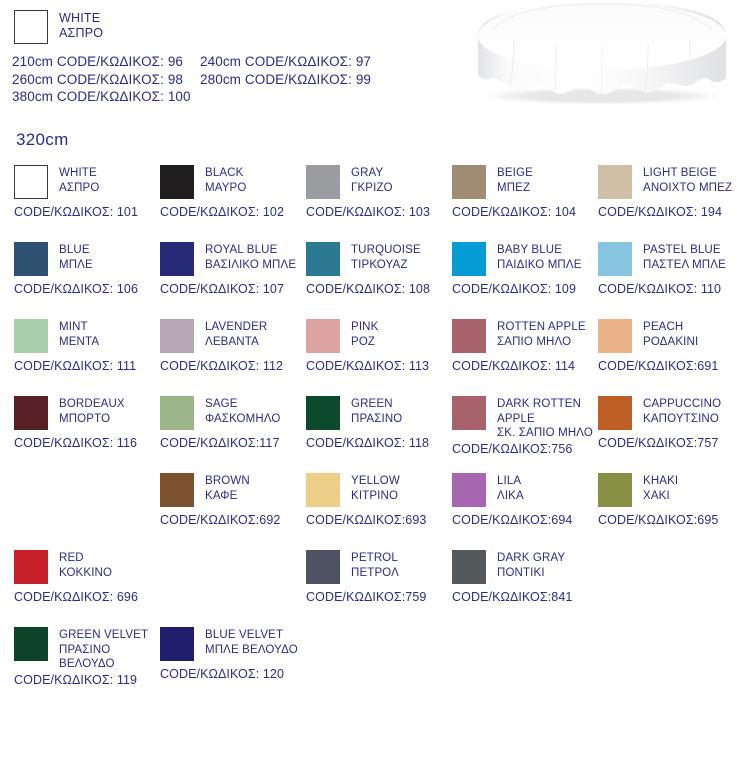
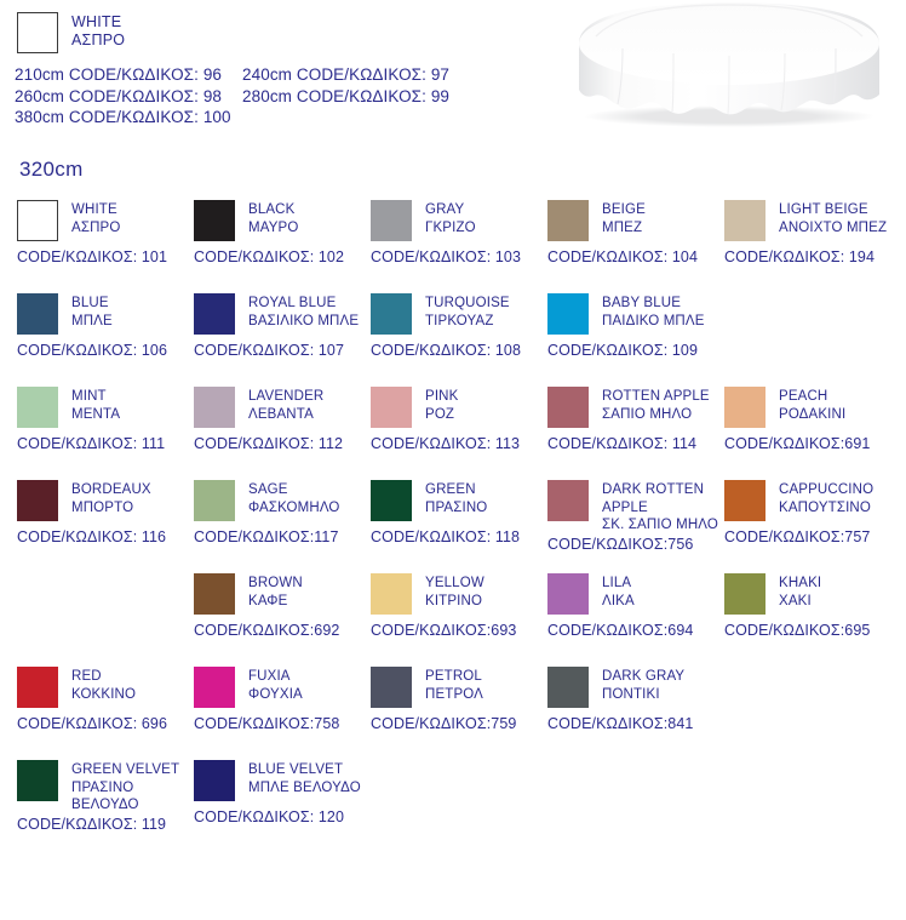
  WHITE
  ΑΣΠΡΟ
  210cm CODE/ΚΩΔΙΚΟΣ: 96 240cm CODE/ΚΩΔΙΚΟΣ: 97
  260cm CODE/ΚΩΔΙΚΟΣ: 98 280cm CODE/ΚΩΔΙΚΟΣ: 99
  380cm CODE/ΚΩΔΙΚΟΣ: 100
  320cm
  WHITE
  ΑΣΠΡΟ
  CODE/ΚΩΔΙΚΟΣ: 101
  BLACK
  ΜΑΥΡΟ
  CODE/ΚΩΔΙΚΟΣ: 102
  GRAY
  ΓΚΡΙΖΟ
  CODE/ΚΩΔΙΚΟΣ: 103
  BEIGE
  ΜΠΕΖ
  CODE/ΚΩΔΙΚΟΣ: 104
  LIGHT BEIGE
  ΑΝΟΙΧΤΟ ΜΠΕΖ
  CODE/ΚΩΔΙΚΟΣ: 194
  BLUE
  ΜΠΛΕ
  CODE/ΚΩΔΙΚΟΣ: 106
  ROYAL BLUE
  ΒΑΣΙΛΙΚΟ ΜΠΛΕ
  CODE/ΚΩΔΙΚΟΣ: 107
  TURQUOISE
  ΤΙΡΚΟΥΑΖ
  CODE/ΚΩΔΙΚΟΣ: 108
  BABY BLUE
  ΠΑΙΔΙΚΟ ΜΠΛΕ
  CODE/ΚΩΔΙΚΟΣ: 109
- PASTEL BLUE
- ΠΑΣΤΕΛ ΜΠΛΕ
- CODE/ΚΩΔΙΚΟΣ: 110
  MINT
  ΜΕΝΤΑ
  CODE/ΚΩΔΙΚΟΣ: 111
  LAVENDER
  ΛΕΒΑΝΤΑ
  CODE/ΚΩΔΙΚΟΣ: 112
  PINK
  ΡΟΖ
  CODE/ΚΩΔΙΚΟΣ: 113
  ROTTEN APPLE
  ΣΑΠΙΟ ΜΗΛΟ
  CODE/ΚΩΔΙΚΟΣ: 114
  PEACH
  ΡΟΔΑΚΙΝΙ
  CODE/ΚΩΔΙΚΟΣ:691
  BORDEAUX
  ΜΠΟΡΤΟ
  CODE/ΚΩΔΙΚΟΣ: 116
  SAGE
  ΦΑΣΚΟΜΗΛΟ
  CODE/ΚΩΔΙΚΟΣ:117
  GREEN
  ΠΡΑΣΙΝΟ
  CODE/ΚΩΔΙΚΟΣ: 118
  DARK ROTTEN
  APPLE
  ΣΚ. ΣΑΠΙΟ ΜΗΛΟ
  CODE/ΚΩΔΙΚΟΣ:756
  CAPPUCCINO
  ΚΑΠΟΥΤΣΙΝΟ
  CODE/ΚΩΔΙΚΟΣ:757
  BROWN
  ΚΑΦΕ
  CODE/ΚΩΔΙΚΟΣ:692
  YELLOW
  ΚΙΤΡΙΝΟ
  CODE/ΚΩΔΙΚΟΣ:693
  LILA
  ΛΙΚΑ
  CODE/ΚΩΔΙΚΟΣ:694
  KHAKI
  ΧΑΚΙ
  CODE/ΚΩΔΙΚΟΣ:695
  RED
  ΚΟΚΚΙΝΟ
  CODE/ΚΩΔΙΚΟΣ: 696
+ FUXIA
+ ΦΟΥΧΙΑ
+ CODE/ΚΩΔΙΚΟΣ:758
  PETROL
  ΠΕΤΡΟΛ
  CODE/ΚΩΔΙΚΟΣ:759
  DARK GRAY
  ΠΟΝΤΙΚΙ
  CODE/ΚΩΔΙΚΟΣ:841
  GREEN VELVET
  ΠΡΑΣΙΝΟ
  ΒΕΛΟΥΔΟ
  CODE/ΚΩΔΙΚΟΣ: 119
  BLUE VELVET
  ΜΠΛΕ ΒΕΛΟΥΔΟ
  CODE/ΚΩΔΙΚΟΣ: 120
